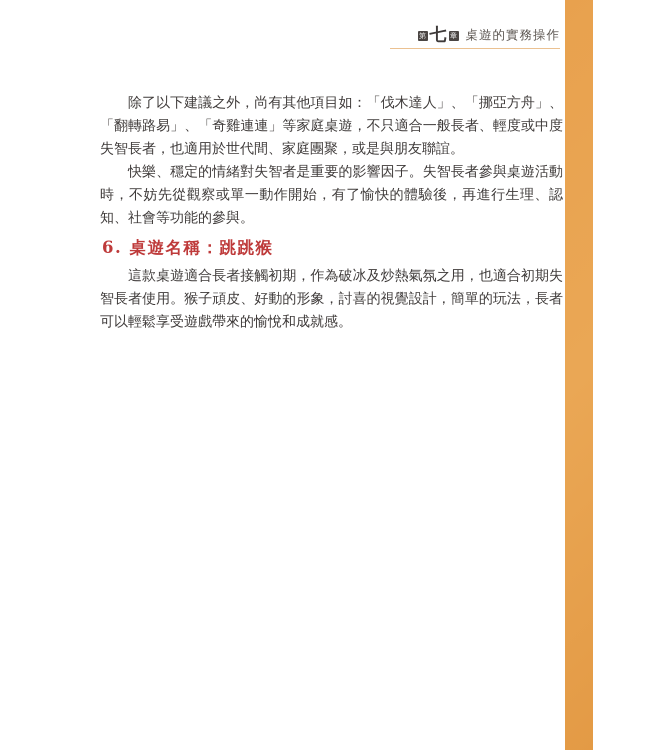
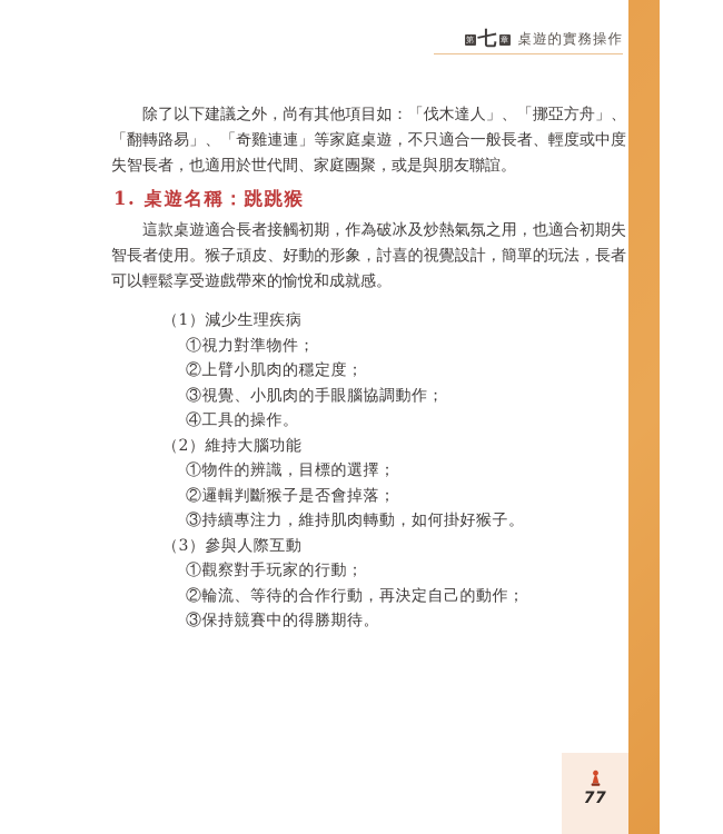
  第
  七
  章
  桌遊的實務操作
  除了以下建議之外，尚有其他項目如：「伐木達人」、「挪亞方舟」、「翻轉路易」、「奇雞連連」等家庭桌遊，不只適合一般長者、輕度或中度失智長者，也適用於世代間、家庭團聚，或是與朋友聯誼。
- 快樂、穩定的情緒對失智者是重要的影響因子。失智長者參與桌遊活動時，不妨先從觀察或單一動作開始，有了愉快的體驗後，再進行生理、認知、社會等功能的參與。
- 6. 桌遊名稱：跳跳猴
+ 1. 桌遊名稱：跳跳猴
  這款桌遊適合長者接觸初期，作為破冰及炒熱氣氛之用，也適合初期失智長者使用。猴子頑皮、好動的形象，討喜的視覺設計，簡單的玩法，長者可以輕鬆享受遊戲帶來的愉悅和成就感。
+ （1）減少生理疾病
+ ①視力對準物件；
+ ②上臂小肌肉的穩定度；
+ ③視覺、小肌肉的手眼腦協調動作；
+ ④工具的操作。
+ （2）維持大腦功能
+ ①物件的辨識，目標的選擇；
+ ②邏輯判斷猴子是否會掉落；
+ ③持續專注力，維持肌肉轉動，如何掛好猴子。
+ （3）參與人際互動
+ ①觀察對手玩家的行動；
+ ②輪流、等待的合作行動，再決定自己的動作；
+ ③保持競賽中的得勝期待。
+ 77
